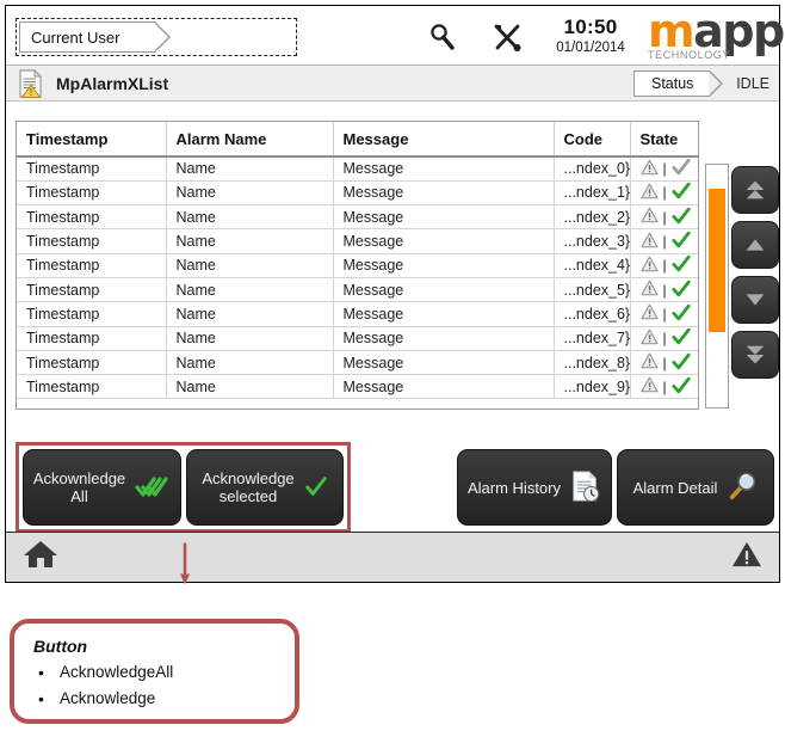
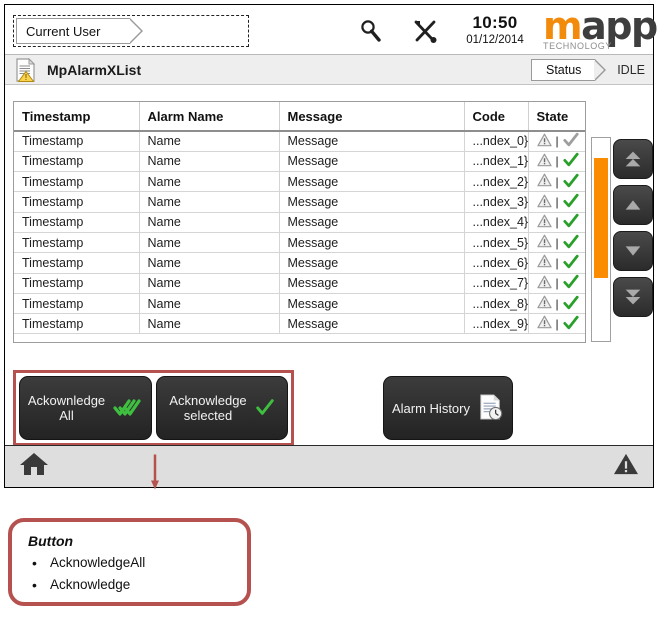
  Current User
  10:50
- 01/01/2014
+ 01/12/2014
  mapp
  TECHNOLOGY
  !
  MpAlarmXList
  Status
  IDLE
  Timestamp	Alarm Name	Message	Code	State
  Timestamp	Name	Message	...ndex_0}	|
  Timestamp	Name	Message	...ndex_1}	|
  Timestamp	Name	Message	...ndex_2}	|
  Timestamp	Name	Message	...ndex_3}	|
  Timestamp	Name	Message	...ndex_4}	|
  Timestamp	Name	Message	...ndex_5}	|
  Timestamp	Name	Message	...ndex_6}	|
  Timestamp	Name	Message	...ndex_7}	|
  Timestamp	Name	Message	...ndex_8}	|
  Timestamp	Name	Message	...ndex_9}	|
  Ackownledge
  All
  Acknowledge
  selected
  Alarm History
- Alarm Detail
  Button
  AcknowledgeAll
  Acknowledge
